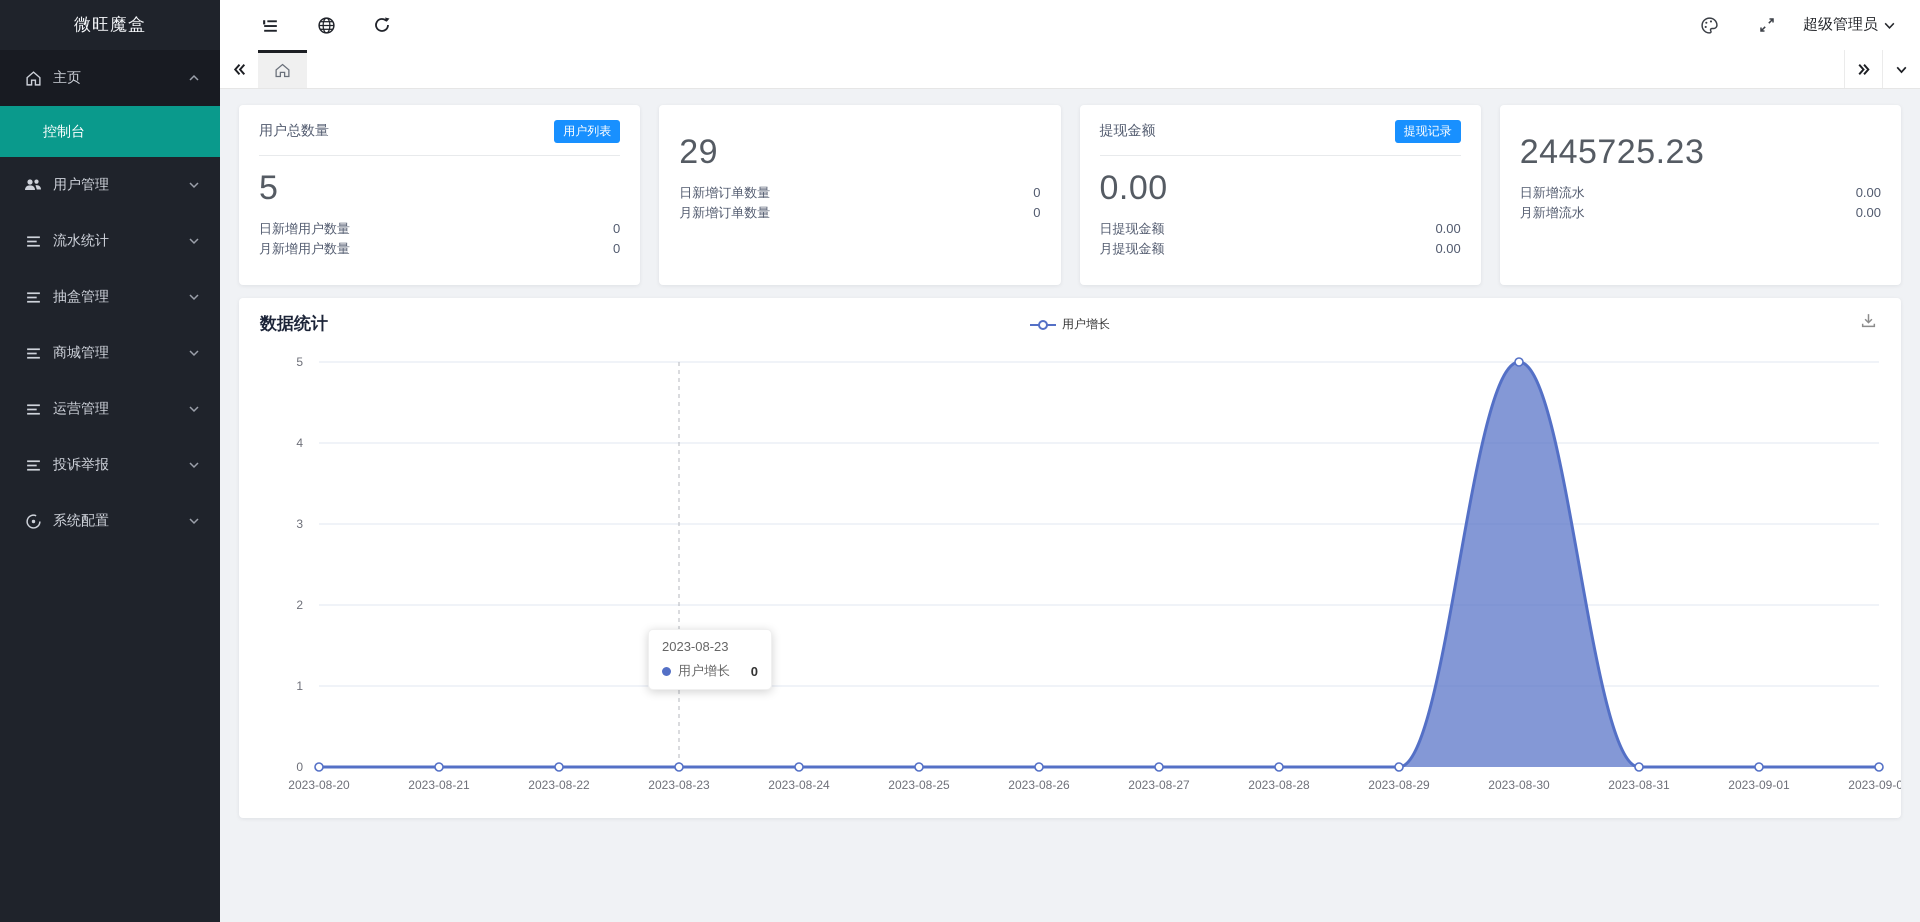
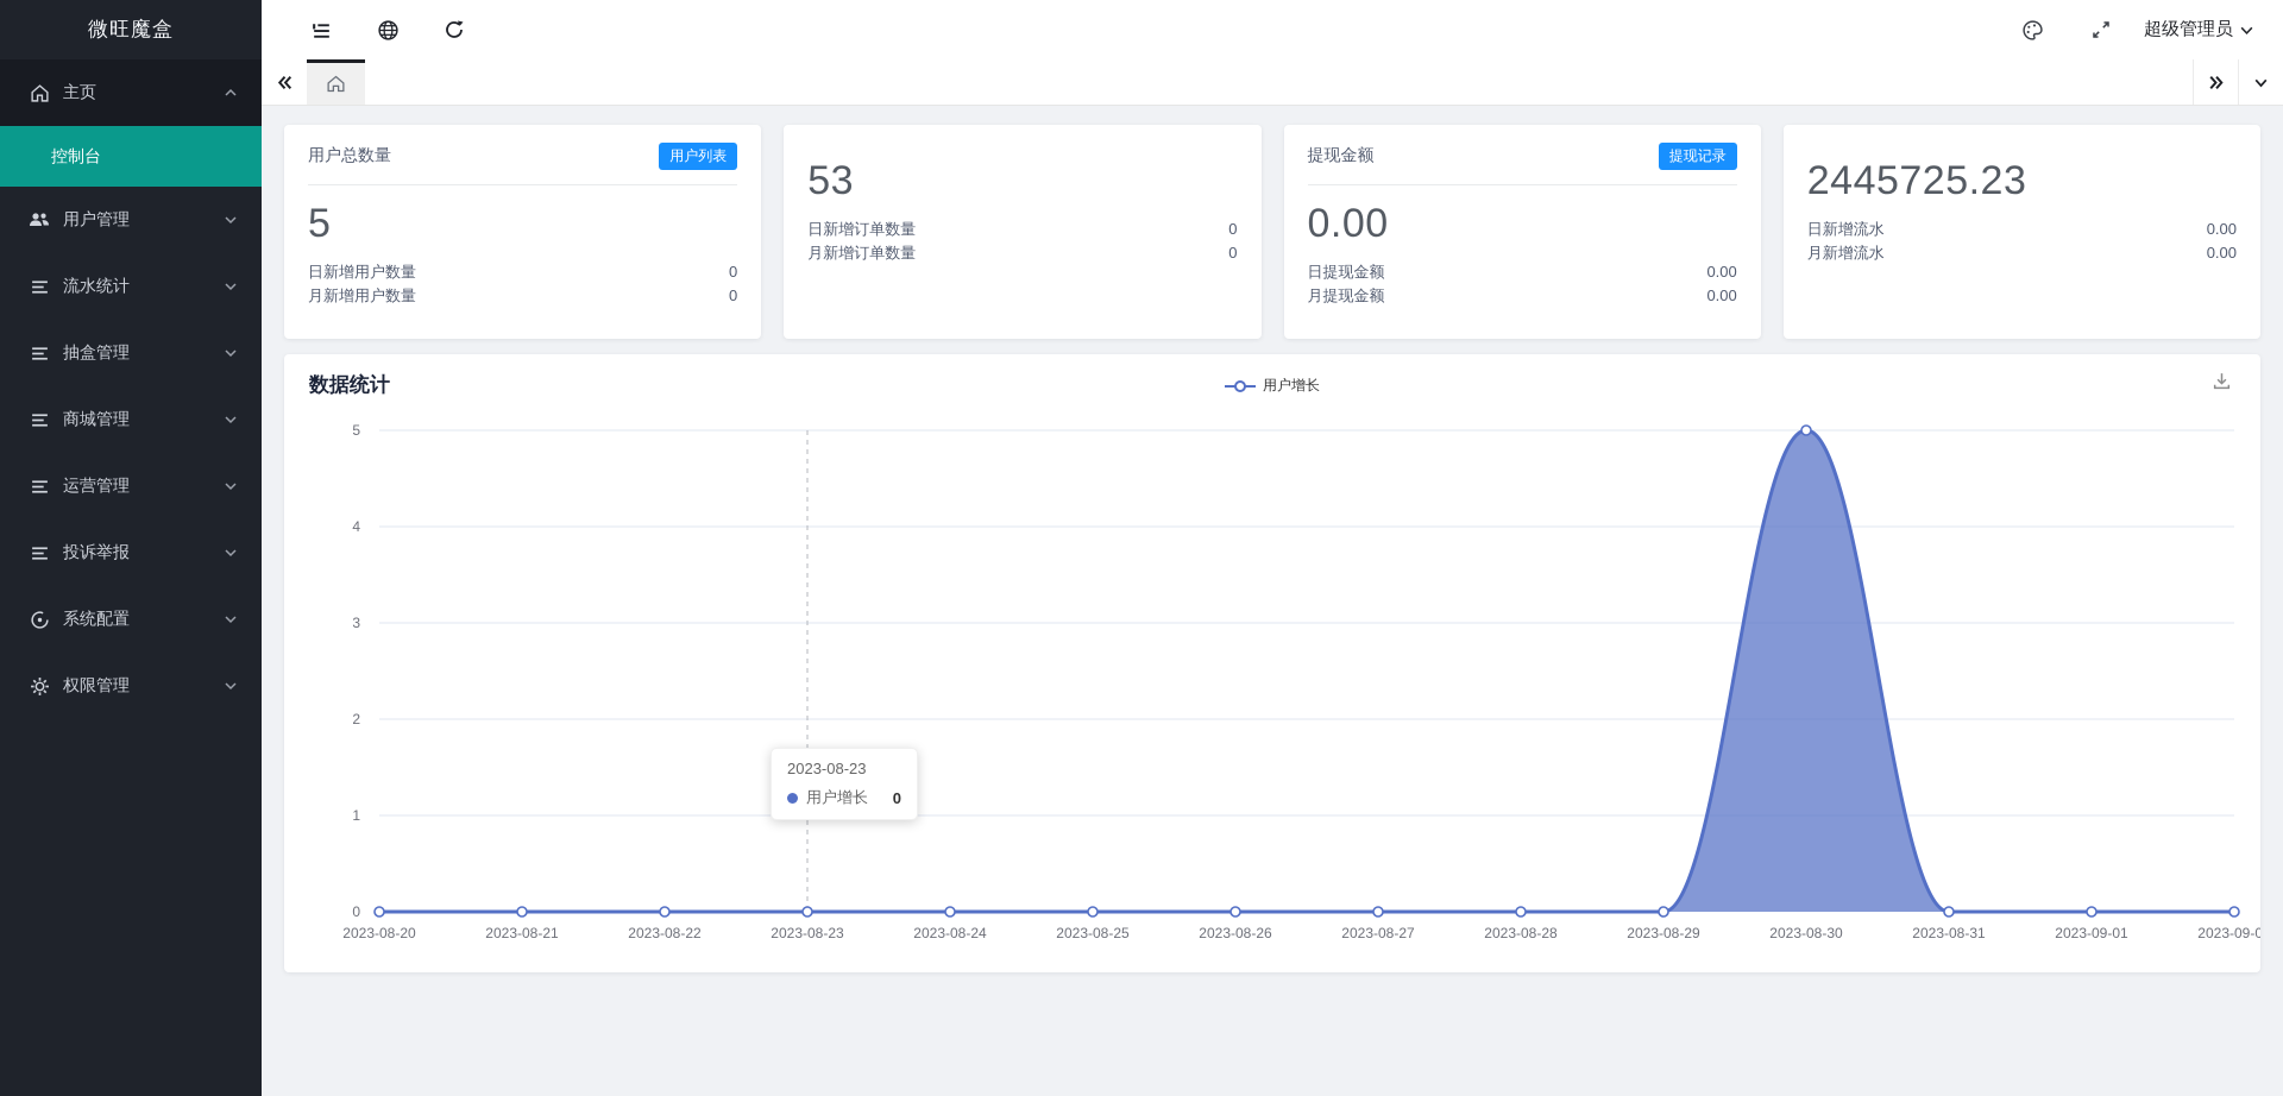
  微旺魔盒
  主页
  控制台
  用户管理
  流水统计
  抽盒管理
  商城管理
  运营管理
  投诉举报
  系统配置
+ 权限管理
  超级管理员
  用户总数量
  用户列表
  5
  日新增用户数量
  0
  月新增用户数量
  0
- 29
+ 53
  日新增订单数量
  0
  月新增订单数量
  0
  提现金额
  提现记录
  0.00
  日提现金额
  0.00
  月提现金额
  0.00
  2445725.23
  日新增流水
  0.00
  月新增流水
  0.00
  数据统计
  用户增长
  0
  1
  2
  3
  4
  5
  2023-08-20
  2023-08-21
  2023-08-22
  2023-08-23
  2023-08-24
  2023-08-25
  2023-08-26
  2023-08-27
  2023-08-28
  2023-08-29
  2023-08-30
  2023-08-31
  2023-09-01
  2023-09-0
  2023-08-23
  用户增长
  0
